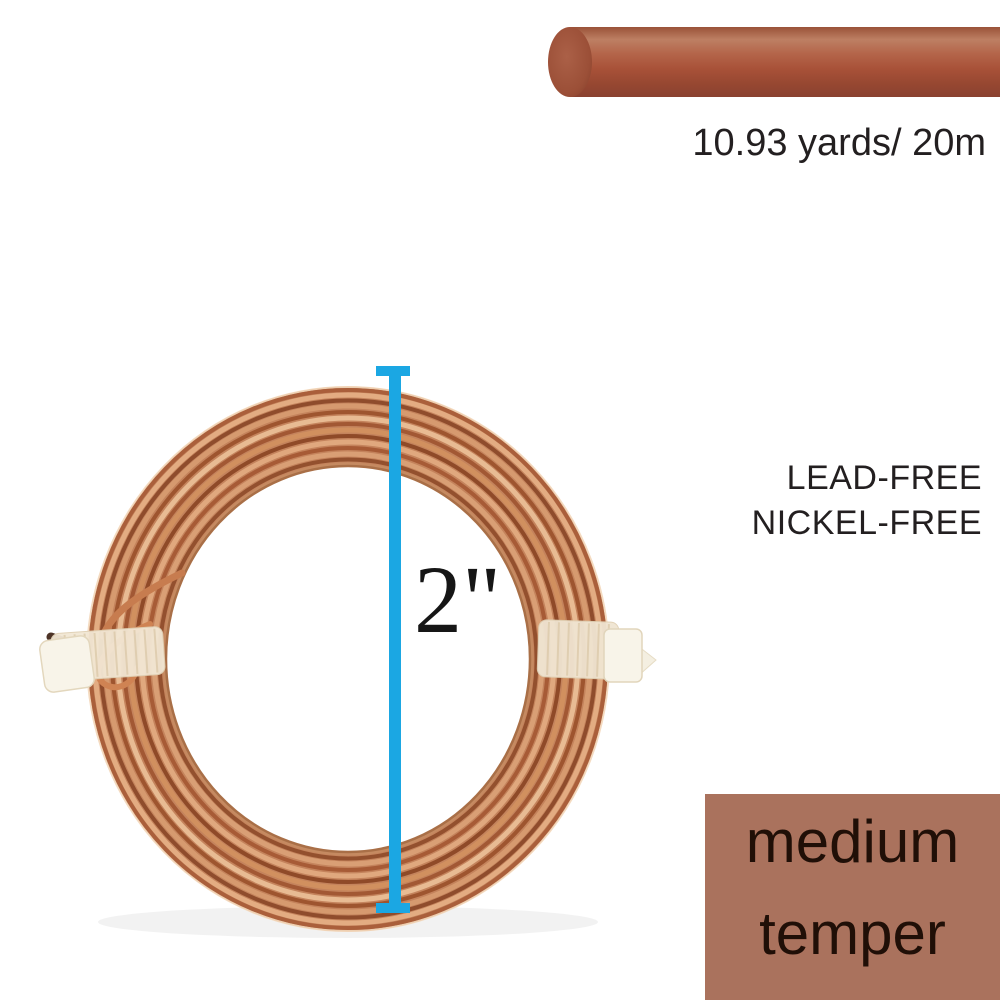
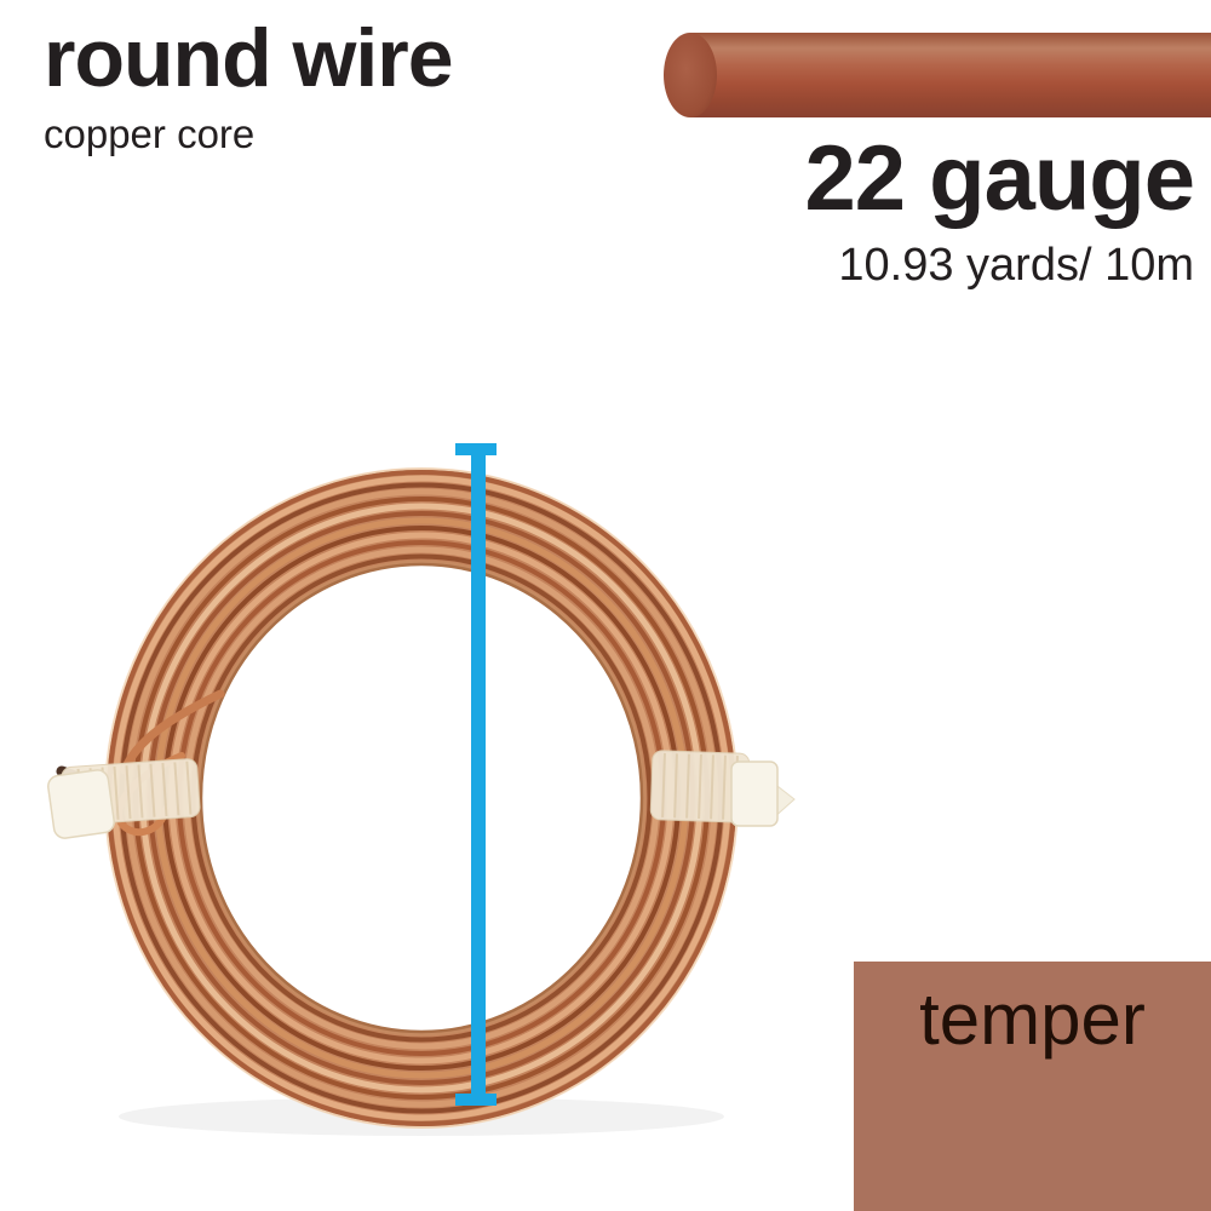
+ round wire
+ copper core
+ 22 gauge
- 10.93 yards/ 20m
+ 10.93 yards/ 10m
- LEAD-FREE
- NICKEL-FREE
- 2"
- medium
  temper
